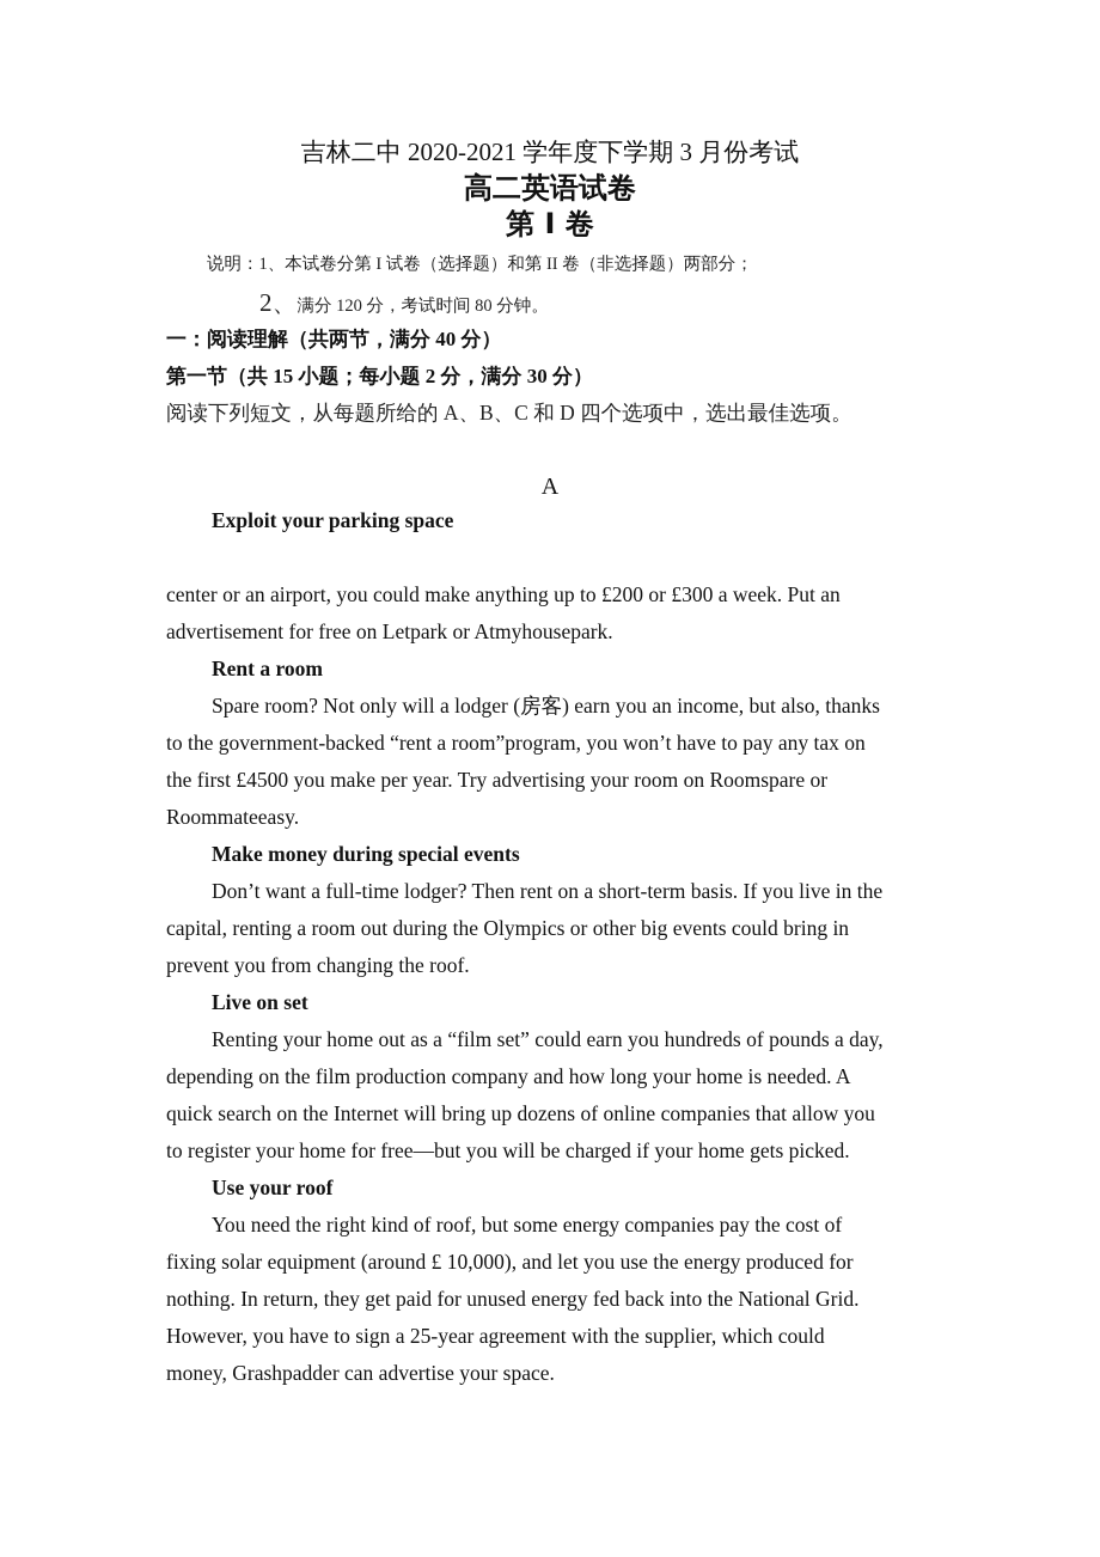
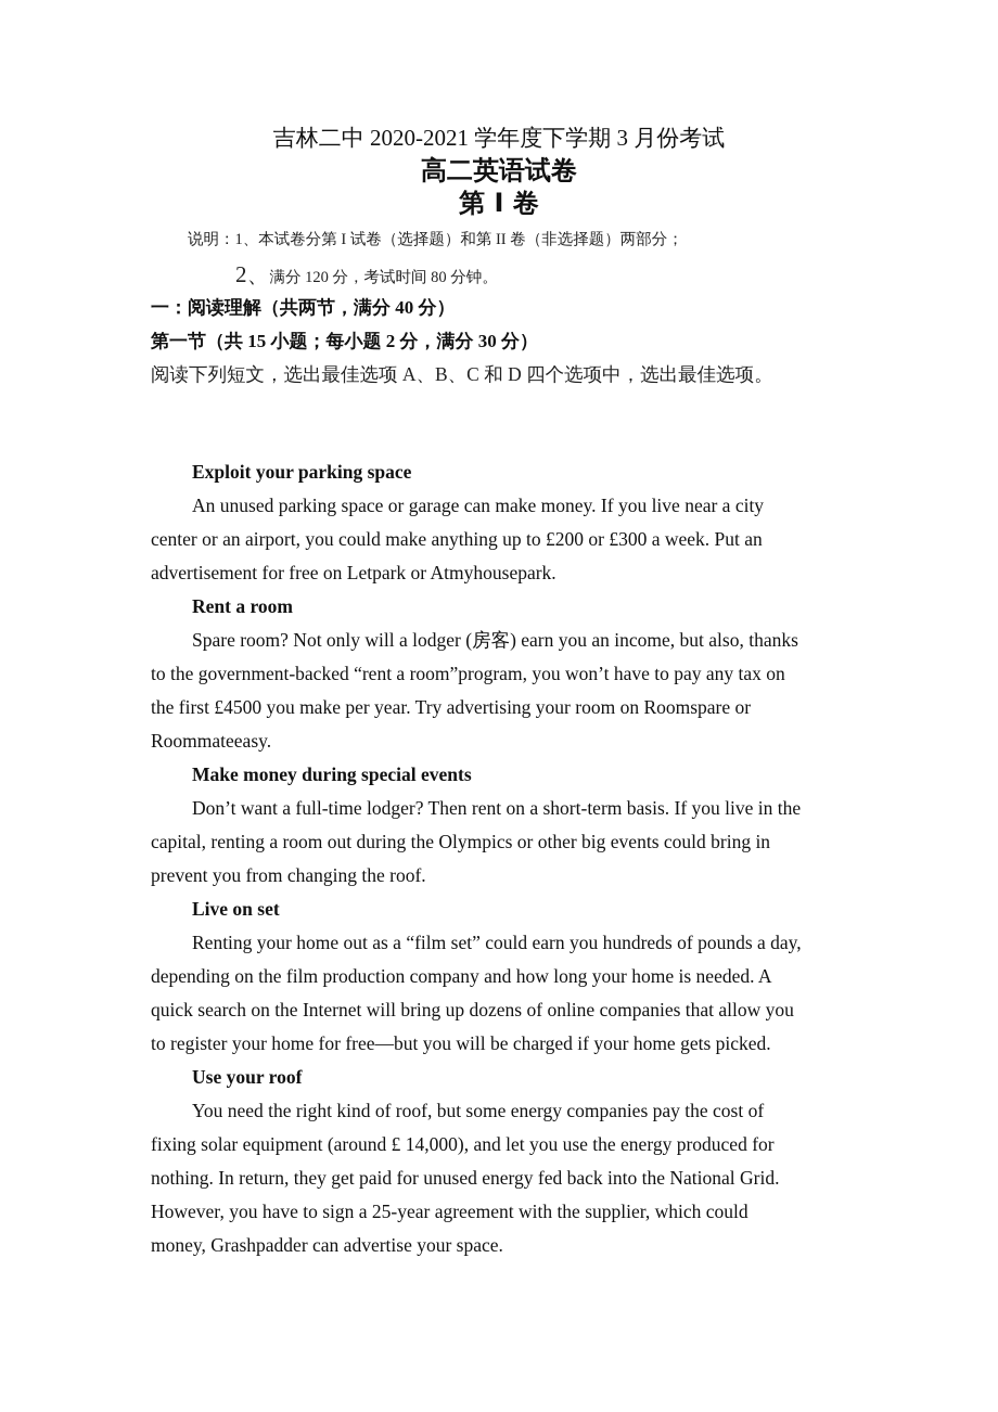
  吉林二中 2020-2021 学年度下学期 3 月份考试
  高二英语试卷
  第 I 卷
  说明：1、本试卷分第 I 试卷（选择题）和第 II 卷（非选择题）两部分；
  2、满分 120 分，考试时间 80 分钟。
  一：阅读理解（共两节，满分 40 分）
  第一节（共 15 小题；每小题 2 分，满分 30 分）
- 阅读下列短文，从每题所给的 A、B、C 和 D 四个选项中，选出最佳选项。
+ 阅读下列短文，选出最佳选项 A、B、C 和 D 四个选项中，选出最佳选项。
- A
  Exploit your parking space
+ An unused parking space or garage can make money. If you live near a city
  center or an airport, you could make anything up to £200 or £300 a week. Put an
  advertisement for free on Letpark or Atmyhousepark.
  Rent a room
  Spare room? Not only will a lodger (房客) earn you an income, but also, thanks
  to the government-backed “rent a room”program, you won’t have to pay any tax on
  the first £4500 you make per year. Try advertising your room on Roomspare or
  Roommateeasy.
  Make money during special events
  Don’t want a full-time lodger? Then rent on a short-term basis. If you live in the
  capital, renting a room out during the Olympics or other big events could bring in
  prevent you from changing the roof.
  Live on set
  Renting your home out as a “film set” could earn you hundreds of pounds a day,
  depending on the film production company and how long your home is needed. A
  quick search on the Internet will bring up dozens of online companies that allow you
  to register your home for free—but you will be charged if your home gets picked.
  Use your roof
  You need the right kind of roof, but some energy companies pay the cost of
- fixing solar equipment (around £ 10,000), and let you use the energy produced for
+ fixing solar equipment (around £ 14,000), and let you use the energy produced for
  nothing. In return, they get paid for unused energy fed back into the National Grid.
  However, you have to sign a 25-year agreement with the supplier, which could
  money, Grashpadder can advertise your space.
